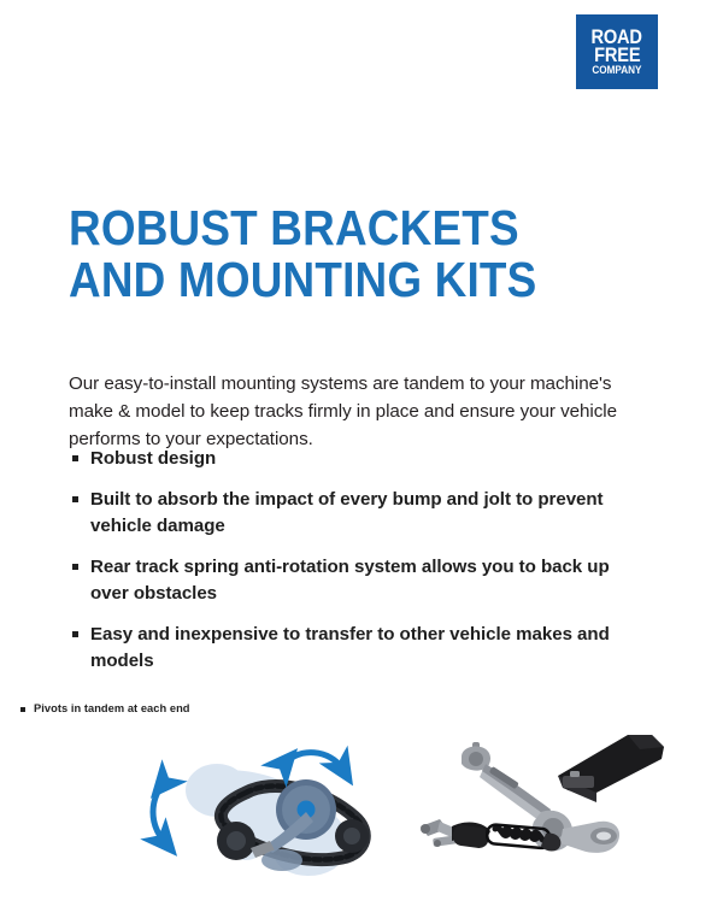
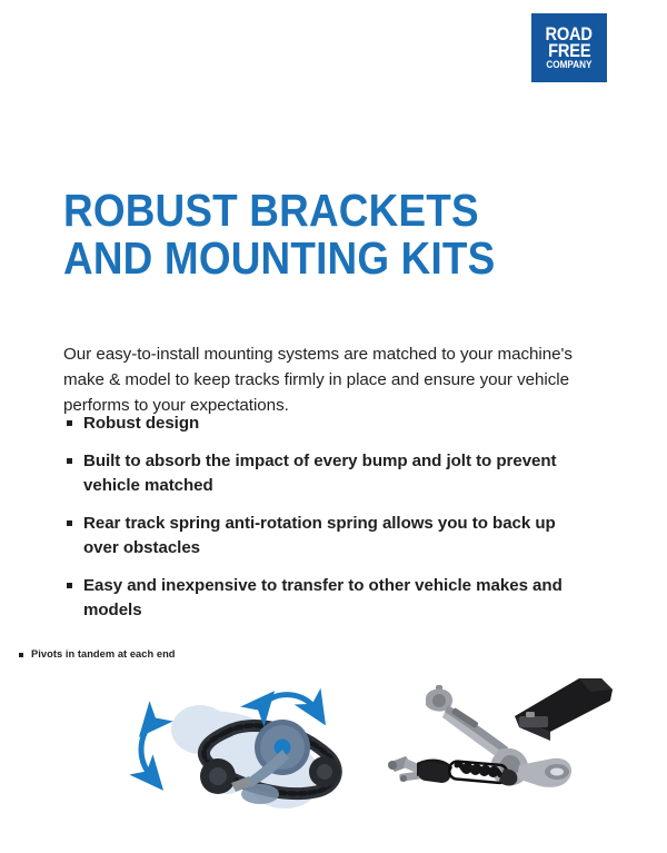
  ROAD
  FREE
  COMPANY
  ROBUST BRACKETS
  AND MOUNTING KITS
- Our easy-to-install mounting systems are tandem to your machine's make & model to keep tracks firmly in place and ensure your vehicle performs to your expectations.
+ Our easy-to-install mounting systems are matched to your machine's make & model to keep tracks firmly in place and ensure your vehicle performs to your expectations.
  Robust design
- Built to absorb the impact of every bump and jolt to prevent vehicle damage
+ Built to absorb the impact of every bump and jolt to prevent vehicle matched
- Rear track spring anti-rotation system allows you to back up over obstacles
+ Rear track spring anti-rotation spring allows you to back up over obstacles
  Easy and inexpensive to transfer to other vehicle makes and models
  Pivots in tandem at each end
